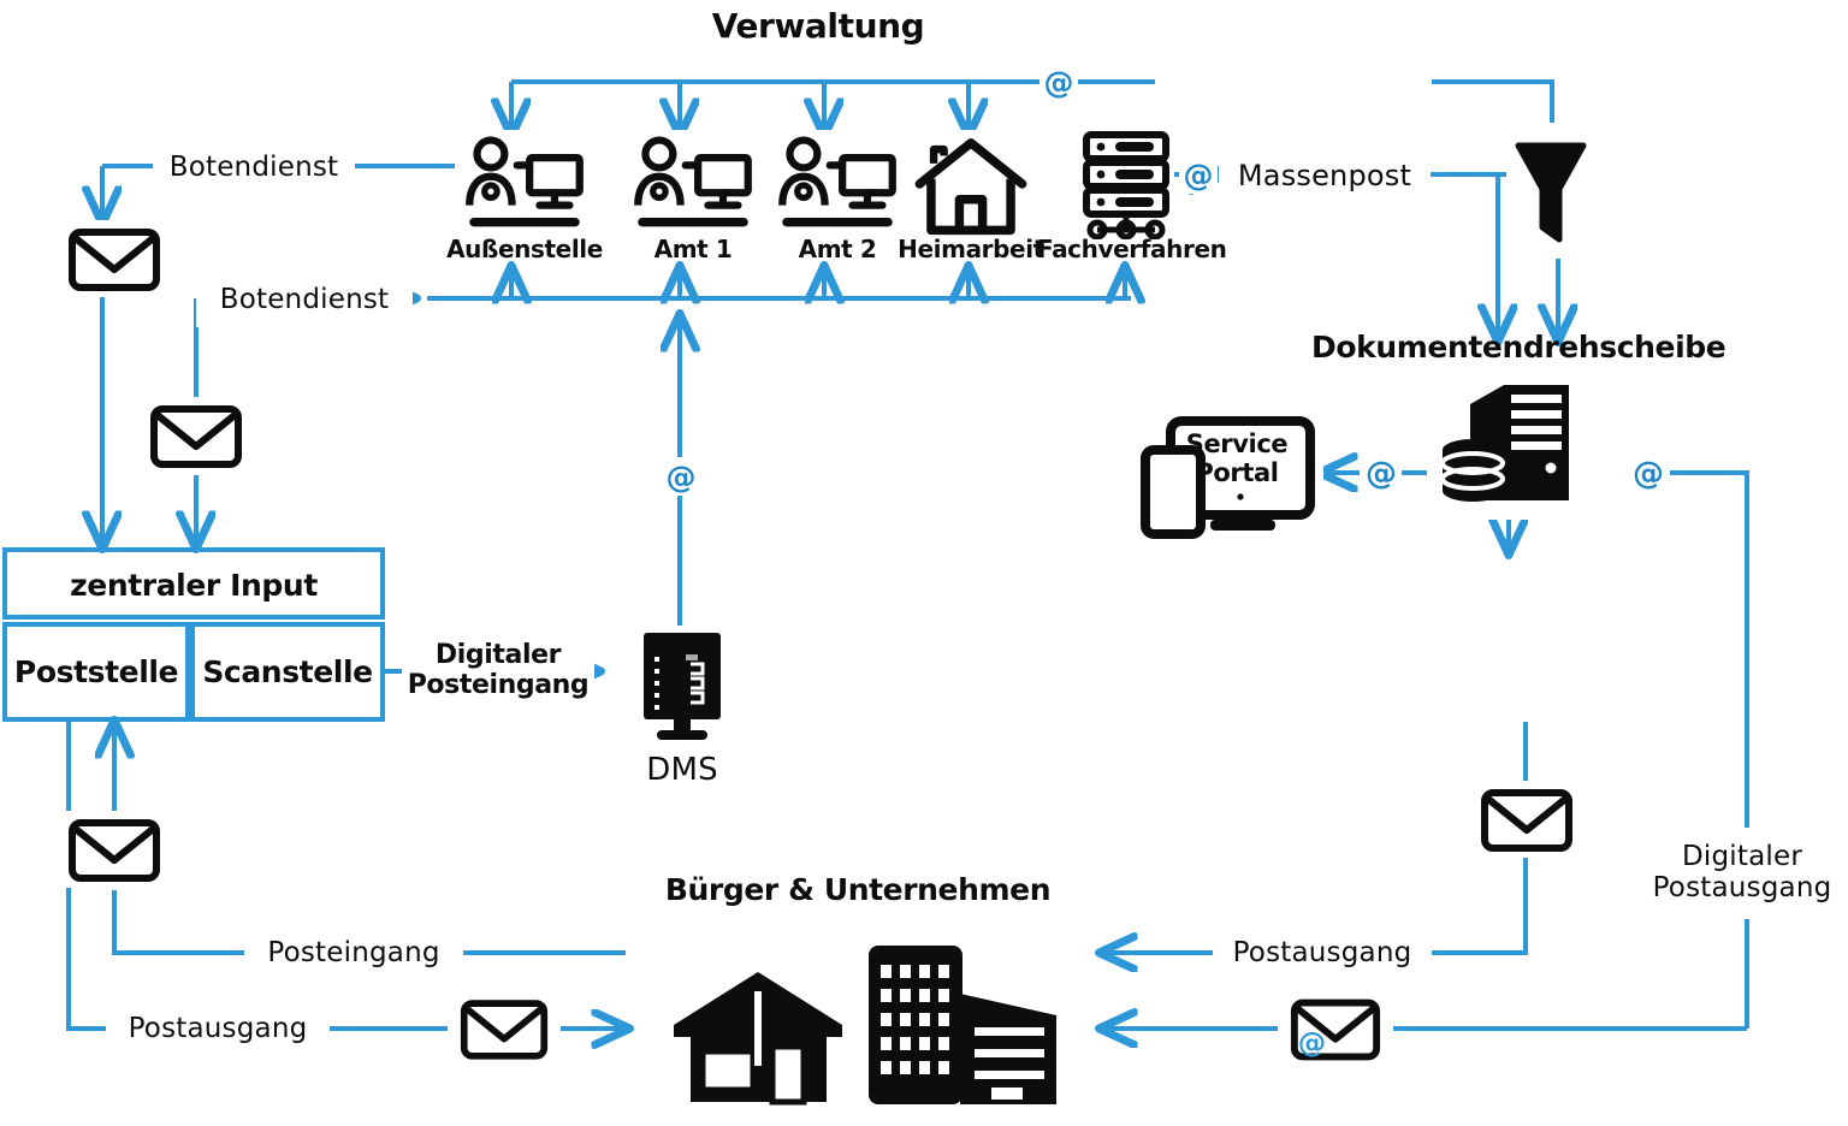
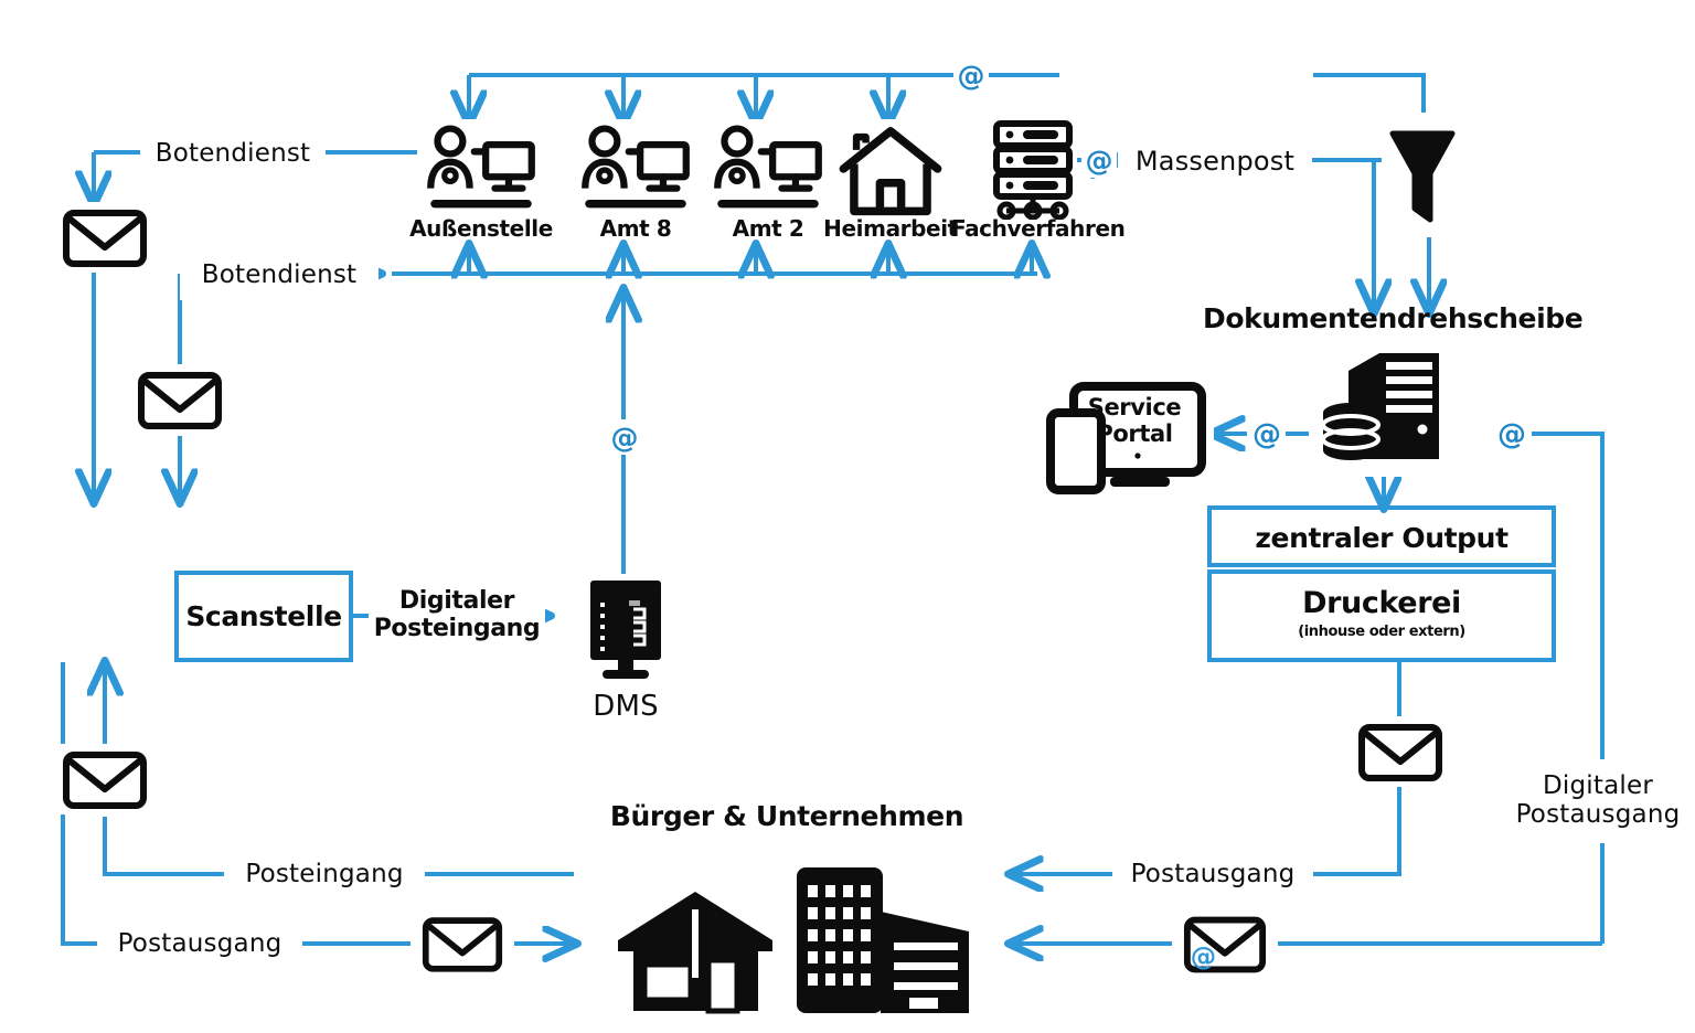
- Verwaltung
  Bürger & Unternehmen
  Dokumentendrehscheibe
  Außenstelle
- Amt 1
+ Amt 8
  Amt 2
  Heimarbeit
  Fachverfahren
  Botendienst
  Botendienst
  Massenpost
  Digitaler
  Posteingang
  DMS
  Posteingang
  Postausgang
  Postausgang
  Digitaler
  Postausgang
  @
  @
  @
  @
  @
  @
  Service
  Portal
- zentraler Input
- Poststelle
  Scanstelle
+ zentraler Output
+ Druckerei
+ (inhouse oder extern)
